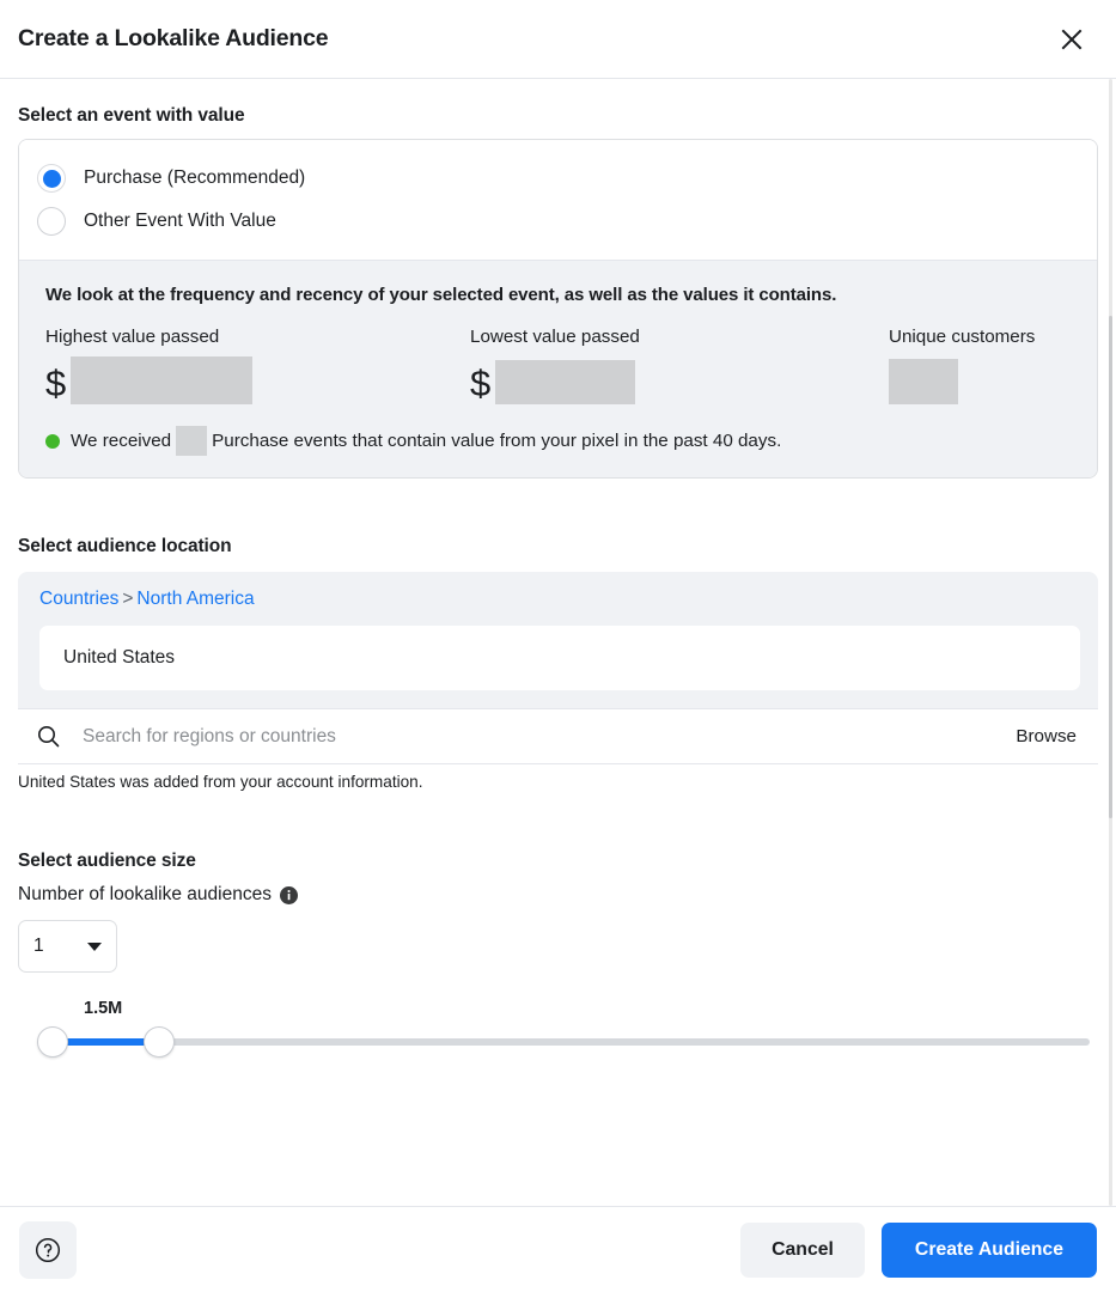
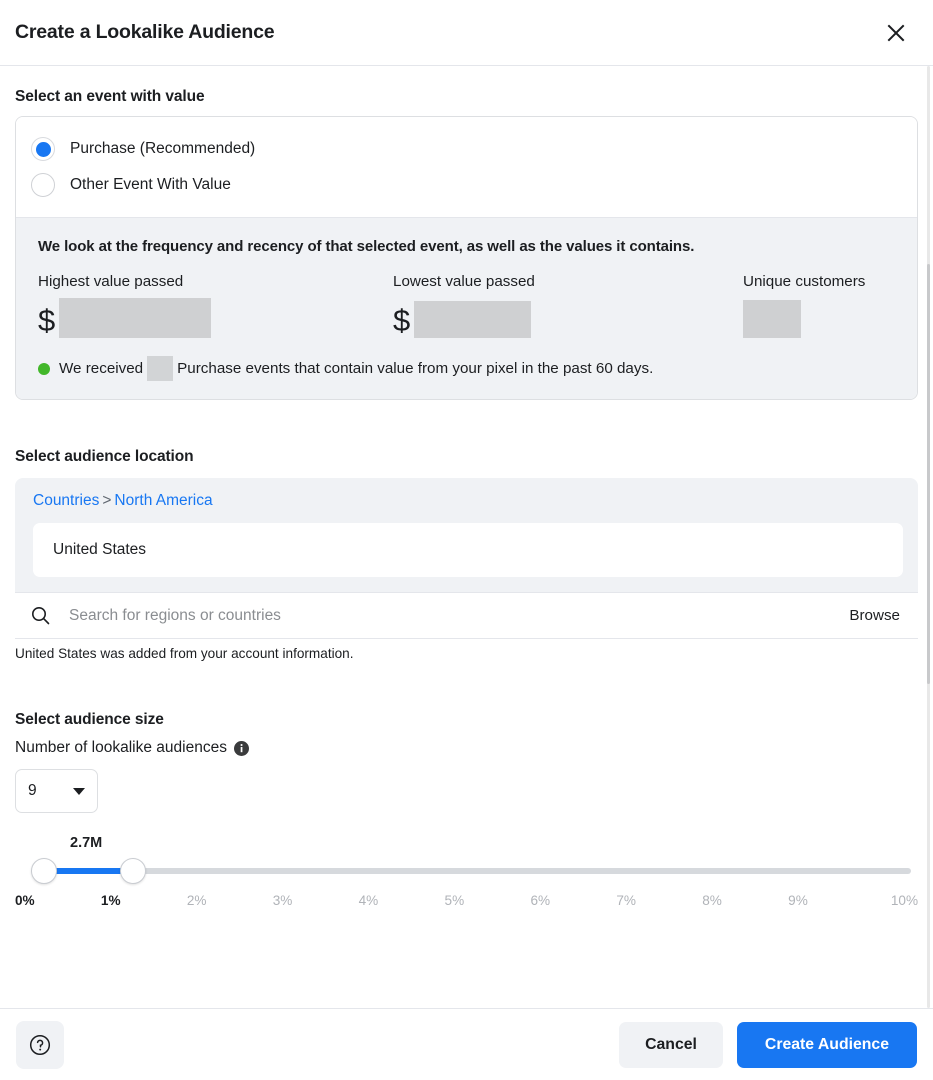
  Create a Lookalike Audience
  Select an event with value
  Purchase (Recommended)
  Other Event With Value
- We look at the frequency and recency of your selected event, as well as the values it contains.
+ We look at the frequency and recency of that selected event, as well as the values it contains.
  Highest value passed
  $
  Lowest value passed
  $
  Unique customers
  We received
- Purchase events that contain value from your pixel in the past 40 days.
+ Purchase events that contain value from your pixel in the past 60 days.
  Select audience location
  Countries > North America
  United States
  Search for regions or countries
  Browse
  United States was added from your account information.
  Select audience size
  Number of lookalike audiences
- 1
+ 9
- 1.5M
+ 2.7M
+ 0%
+ 1%
+ 2%
+ 3%
+ 4%
+ 5%
+ 6%
+ 7%
+ 8%
+ 9%
+ 10%
  Cancel
  Create Audience
